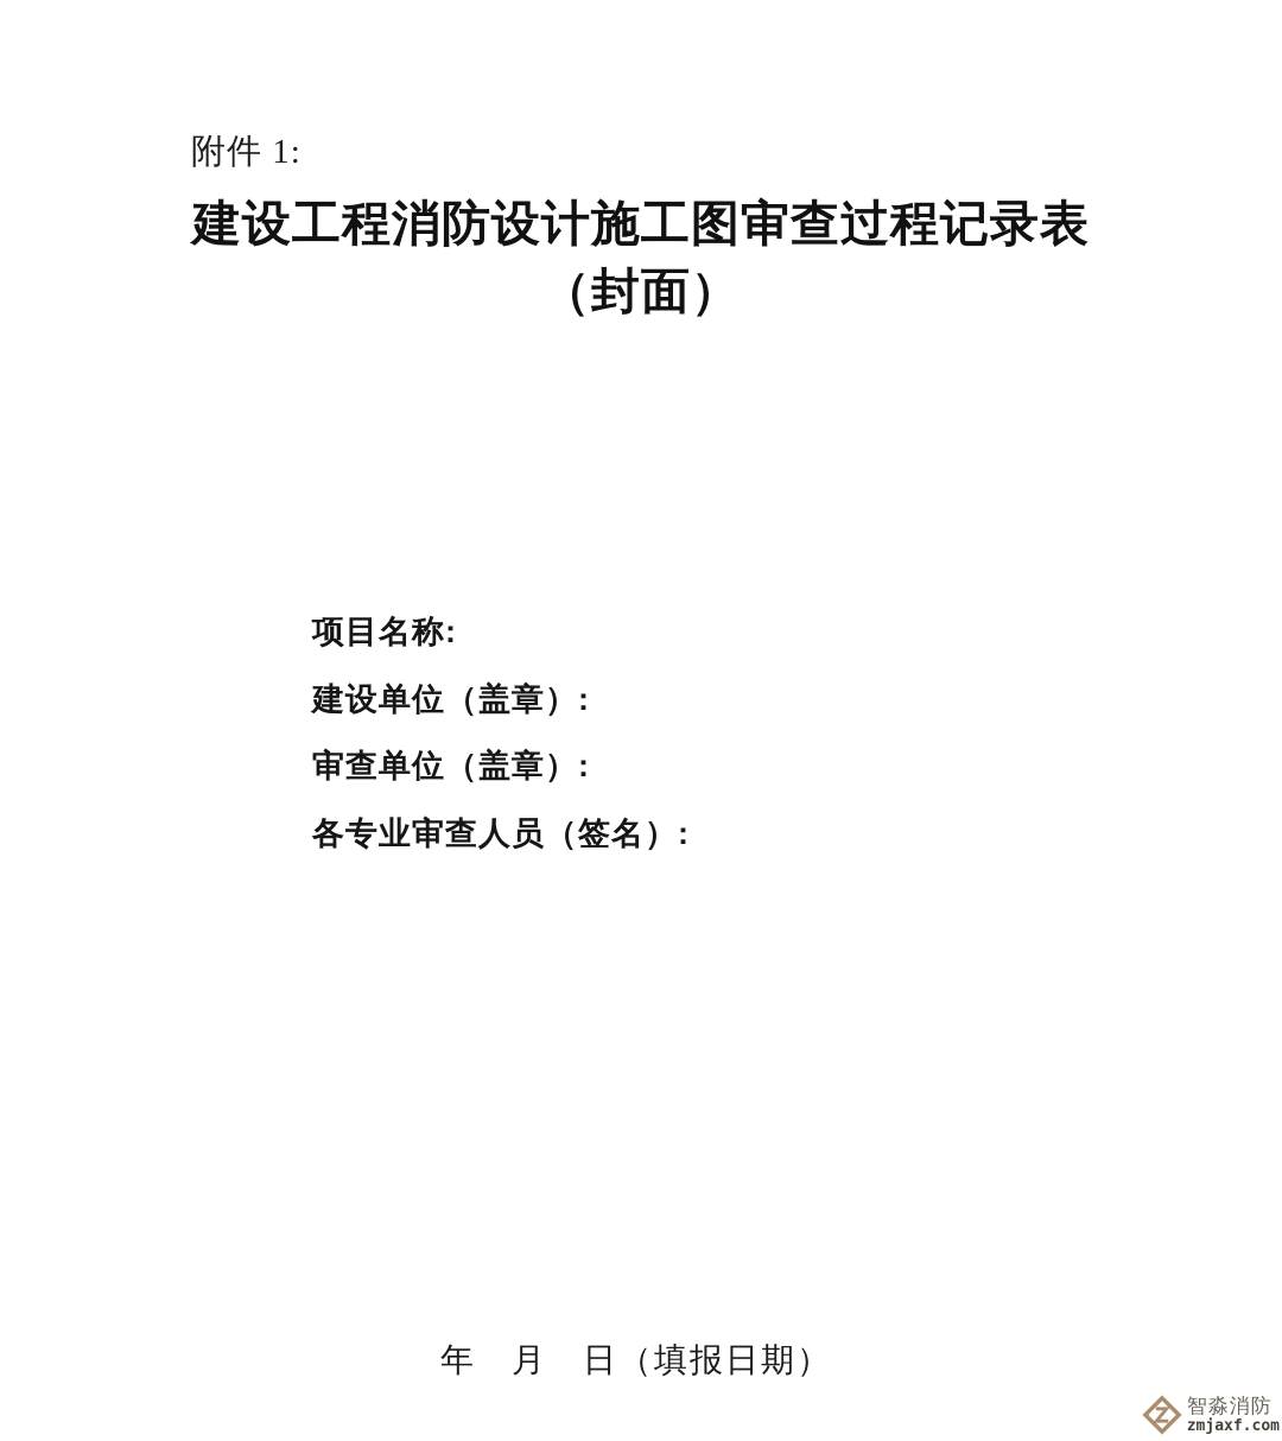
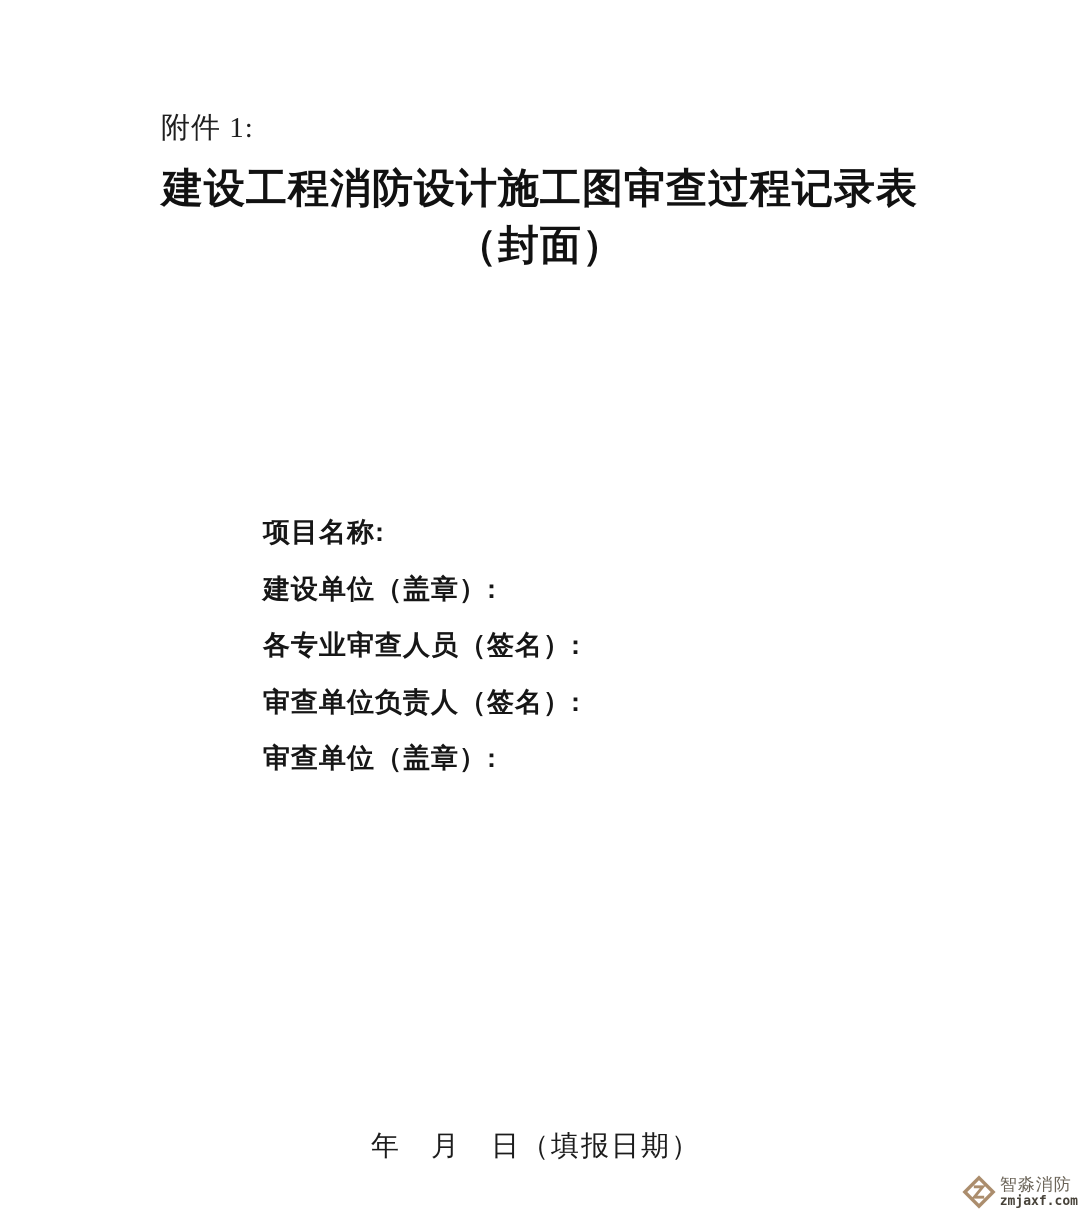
  附件 1:
  建设工程消防设计施工图审查过程记录表
  （封面）
  项目名称:
  建设单位（盖章）:
- 审查单位（盖章）:
+ 各专业审查人员（签名）:
+ 审查单位负责人（签名）:
- 各专业审查人员（签名）:
+ 审查单位（盖章）:
  年 月 日（填报日期）
  智淼消防
  zmjaxf.com
